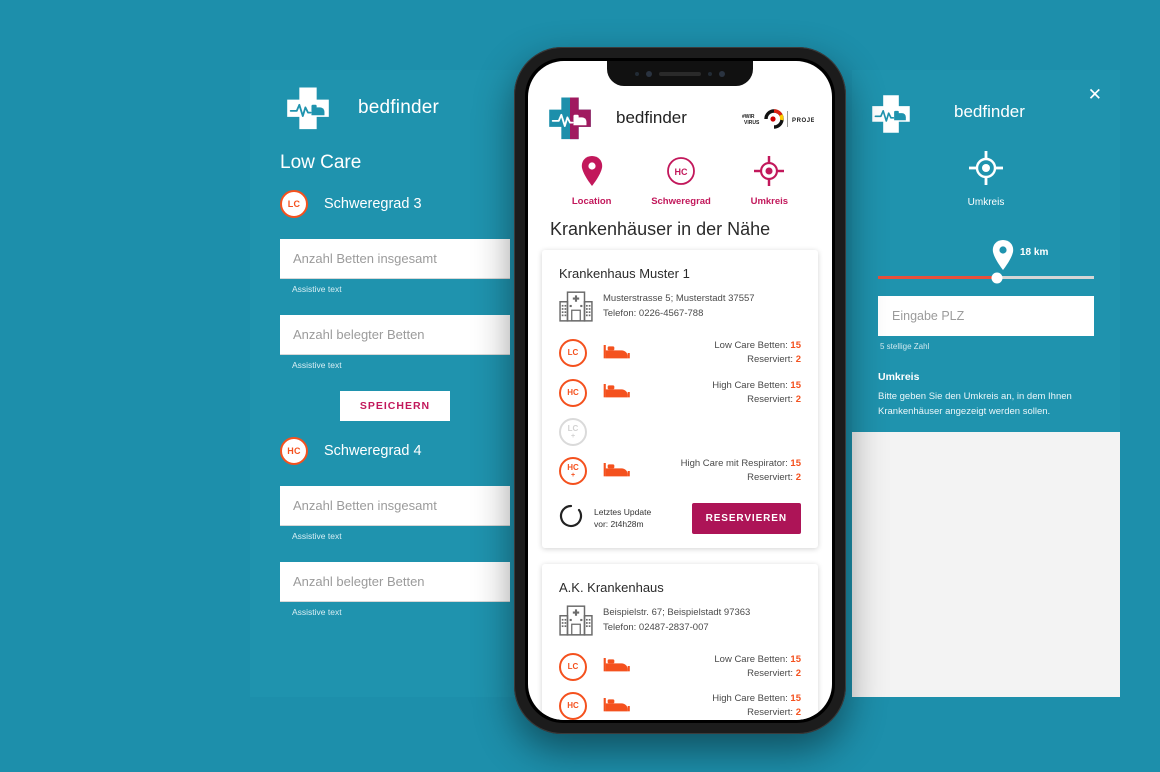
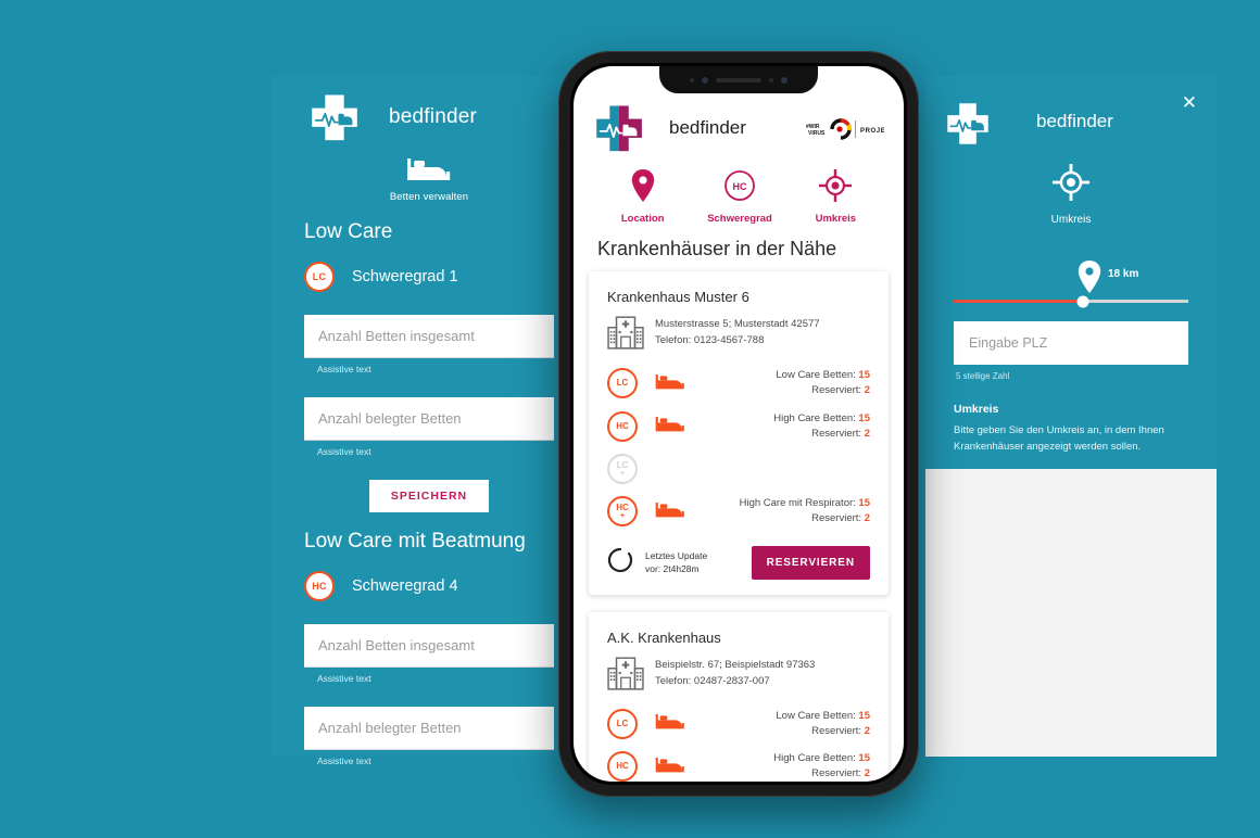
  bedfinder
+ Betten verwalten
  Low Care
  LC
- Schweregrad 3
+ Schweregrad 1
  Anzahl Betten insgesamt
  Assistive text
  Anzahl belegter Betten
  Assistive text
  SPEICHERN
+ Low Care mit Beatmung
  HC
  Schweregrad 4
  Anzahl Betten insgesamt
  Assistive text
  Anzahl belegter Betten
  Assistive text
  bedfinder
  ✕
  Umkreis
  18 km
  Eingabe PLZ
  5 stellige Zahl
  Umkreis
  Bitte geben Sie den Umkreis an, in dem Ihnen Krankenhäuser angezeigt werden sollen.
  bedfinder
  Location
  HC
  Schweregrad
  Umkreis
  Krankenhäuser in der Nähe
- Krankenhaus Muster 1
+ Krankenhaus Muster 6
- Musterstrasse 5; Musterstadt 37557
+ Musterstrasse 5; Musterstadt 42577
- Telefon: 0226-4567-788
+ Telefon: 0123-4567-788
  LC
  Low Care Betten: 15
  Reserviert: 2
  HC
  High Care Betten: 15
  Reserviert: 2
  LC
  HC
  High Care mit Respirator: 15
  Reserviert: 2
  Letztes Update
  vor: 2t4h28m
  RESERVIEREN
  A.K. Krankenhaus
  Beispielstr. 67; Beispielstadt 97363
  Telefon: 02487-2837-007
  LC
  Low Care Betten: 15
  Reserviert: 2
  HC
  High Care Betten: 15
  Reserviert: 2
